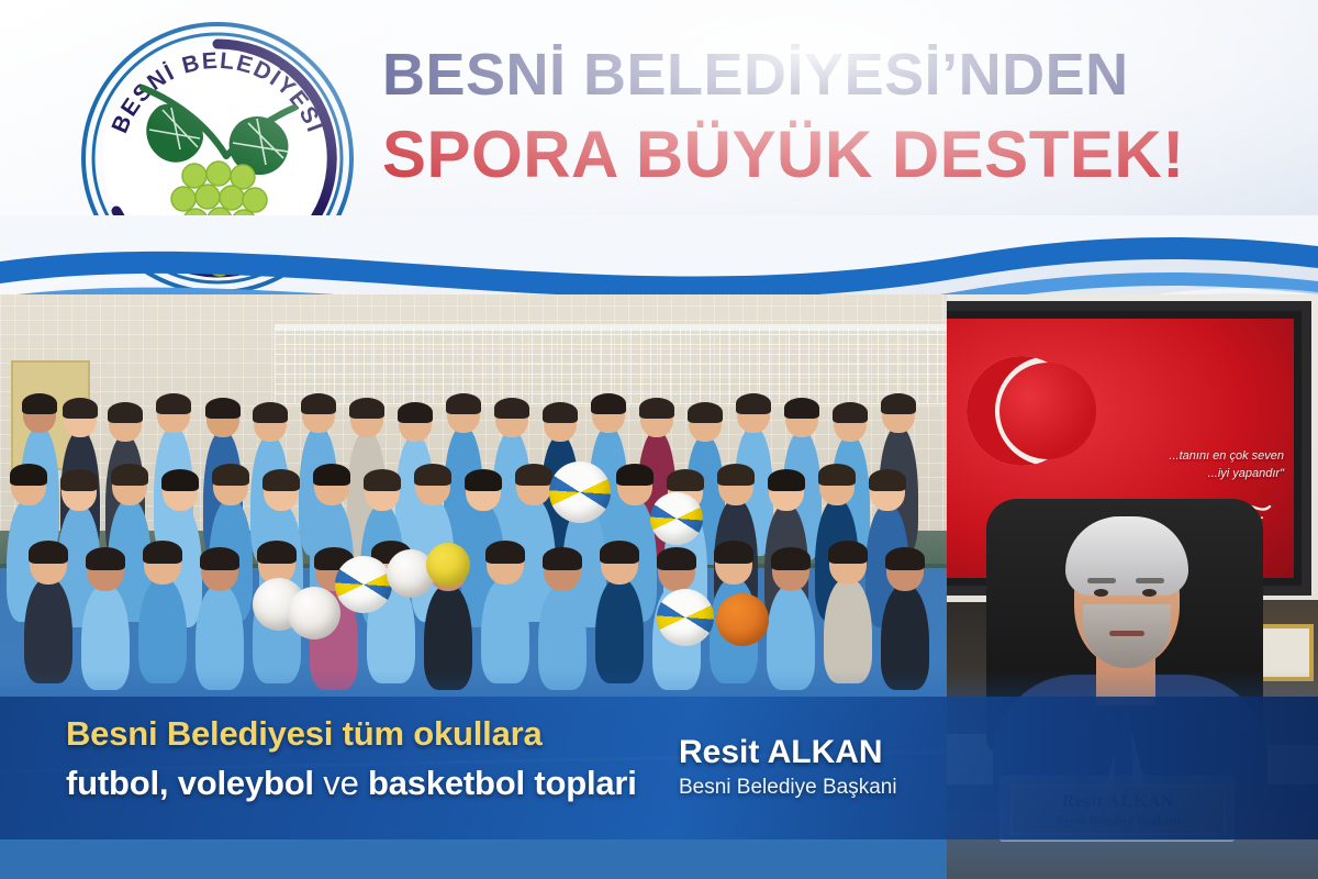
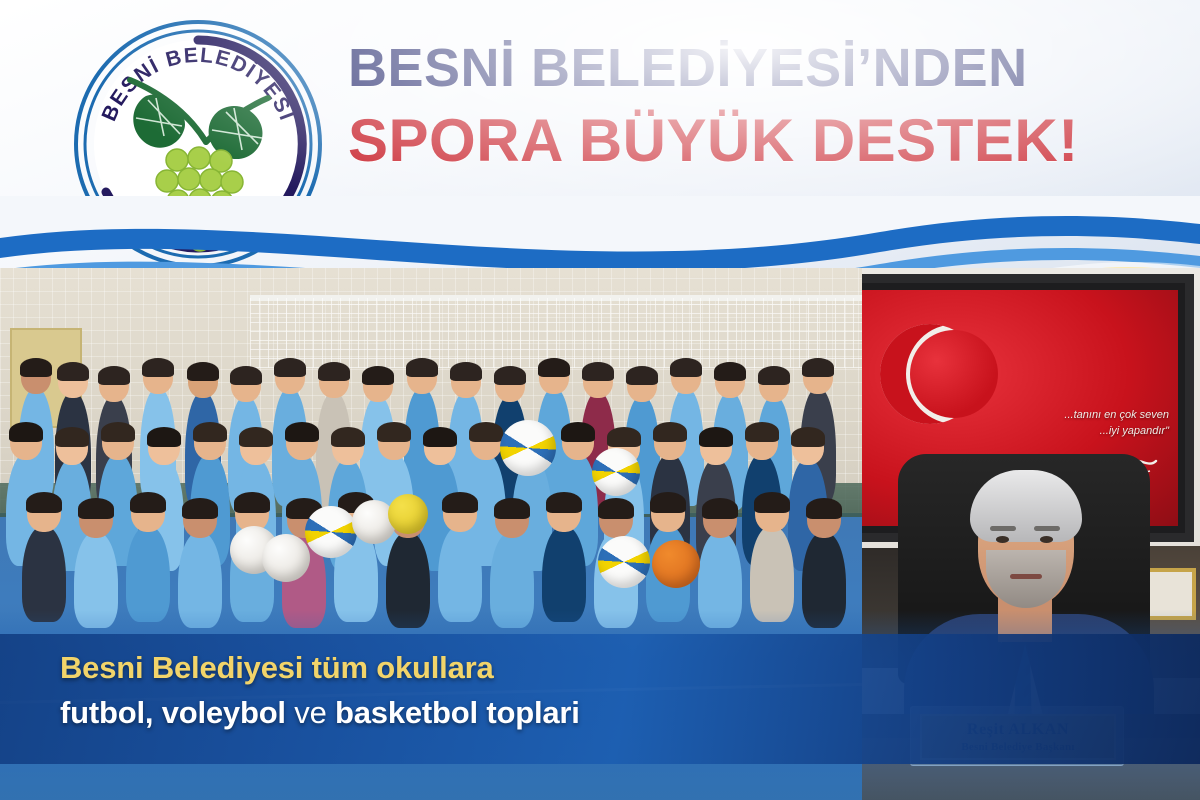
  ...tanını en çok seven
  ...iyi yapandır"
  Besni Belediyesi tüm okullara
  futbol, voleybol ve basketbol toplari
- Resit ALKAN
- Besni Belediye Başkani
